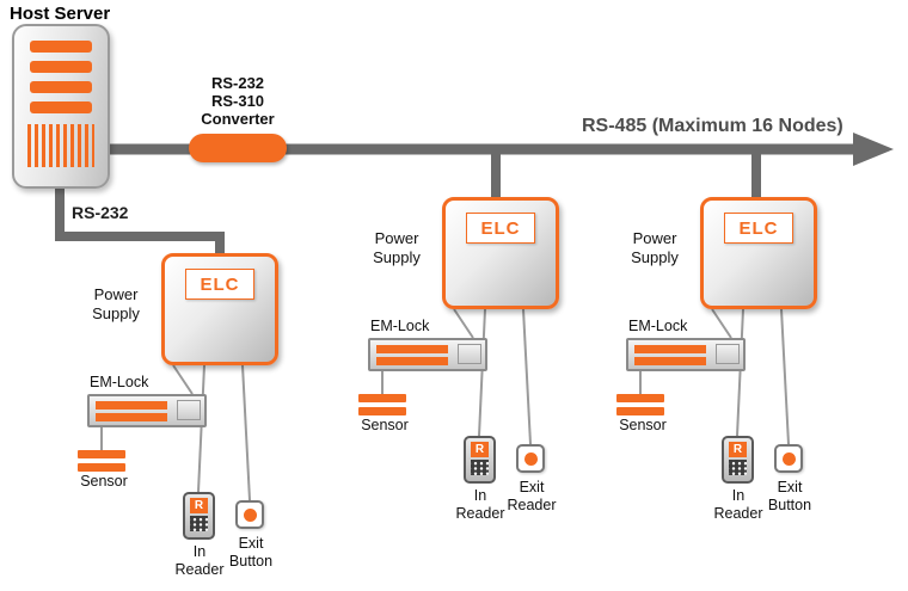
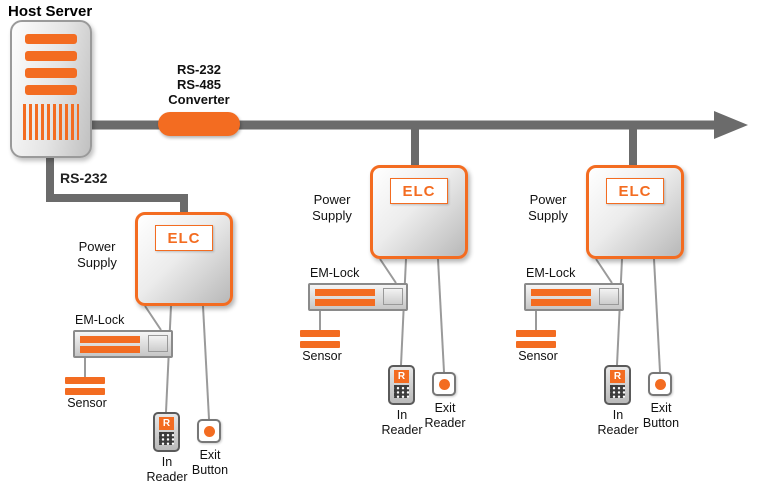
  Host Server
  RS-232
  RS-232
- RS-310
+ RS-485
  Converter
- RS-485 (Maximum 16 Nodes)
  Power Supply
  ELC
  EM-Lock
  Sensor
  R
  In Reader
  Exit Button
  Power Supply
  ELC
  EM-Lock
  Sensor
  R
  In Reader
  Exit Reader
  Power Supply
  ELC
  EM-Lock
  Sensor
  R
  In Reader
  Exit Button
